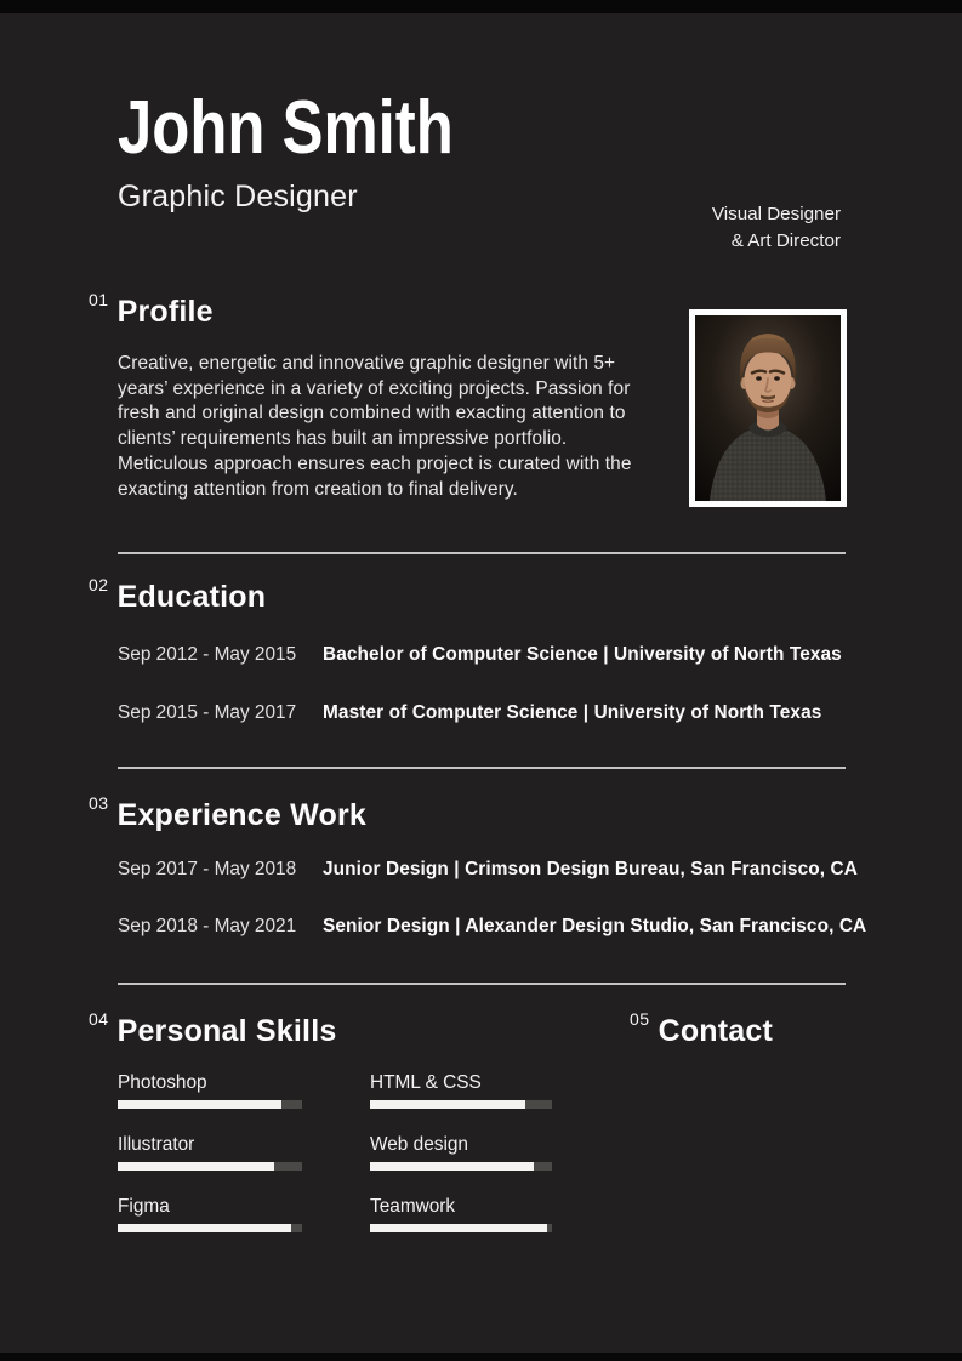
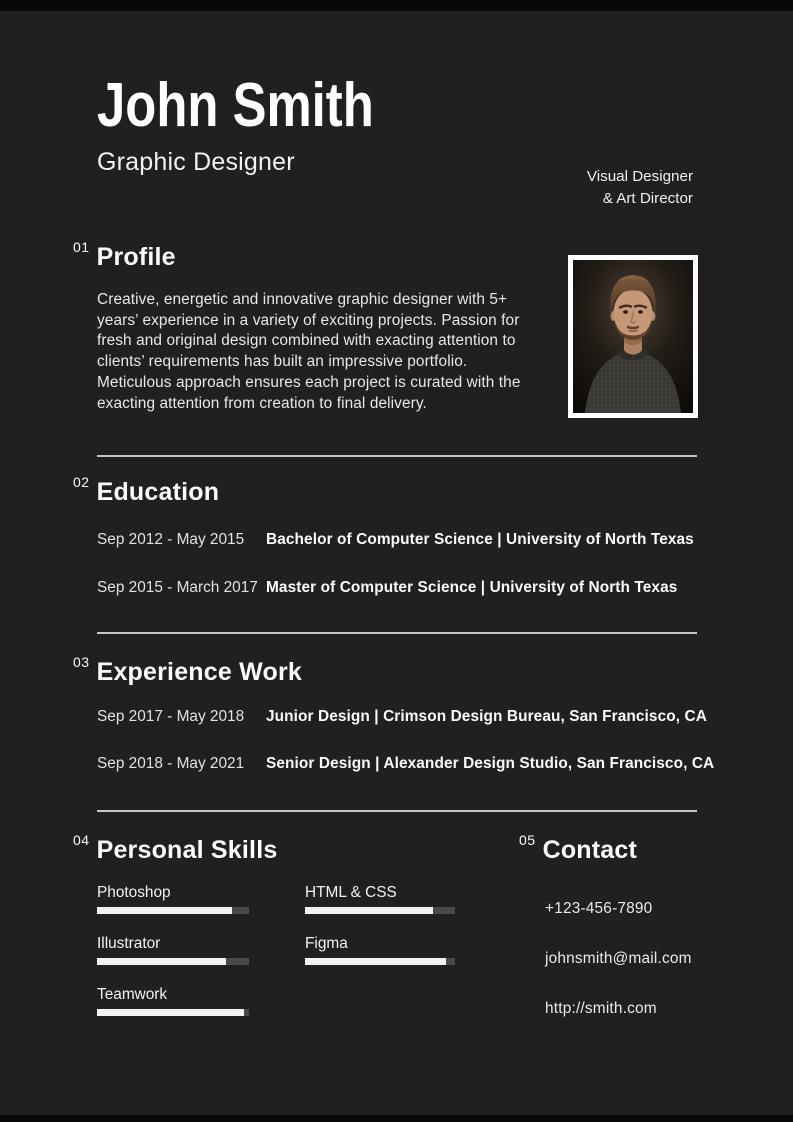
  John Smith
  Graphic Designer
  Visual Designer
  & Art Director
  01
  Profile
  Creative, energetic and innovative graphic designer with 5+ years’ experience in a variety of exciting projects. Passion for fresh and original design combined with exacting attention to clients’ requirements has built an impressive portfolio. Meticulous approach ensures each project is curated with the exacting attention from creation to final delivery.
  02
  Education
  Sep 2012 - May 2015
  Bachelor of Computer Science | University of North Texas
- Sep 2015 - May 2017
+ Sep 2015 - March 2017
  Master of Computer Science | University of North Texas
  03
  Experience Work
  Sep 2017 - May 2018
  Junior Design | Crimson Design Bureau, San Francisco, CA
  Sep 2018 - May 2021
  Senior Design | Alexander Design Studio, San Francisco, CA
  04
  Personal Skills
  Photoshop
  HTML & CSS
  Illustrator
- Web design
  Figma
  Teamwork
  05
  Contact
+ +123-456-7890
+ johnsmith@mail.com
+ http://smith.com
